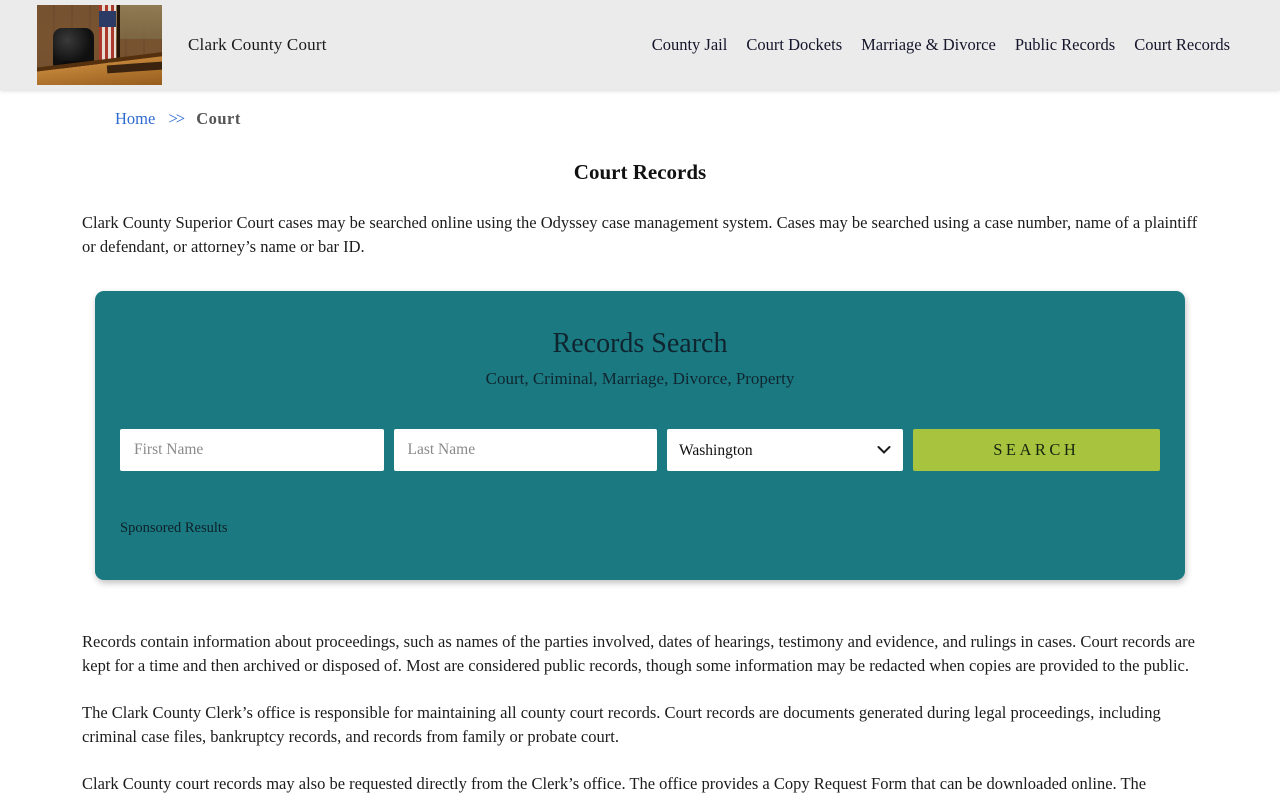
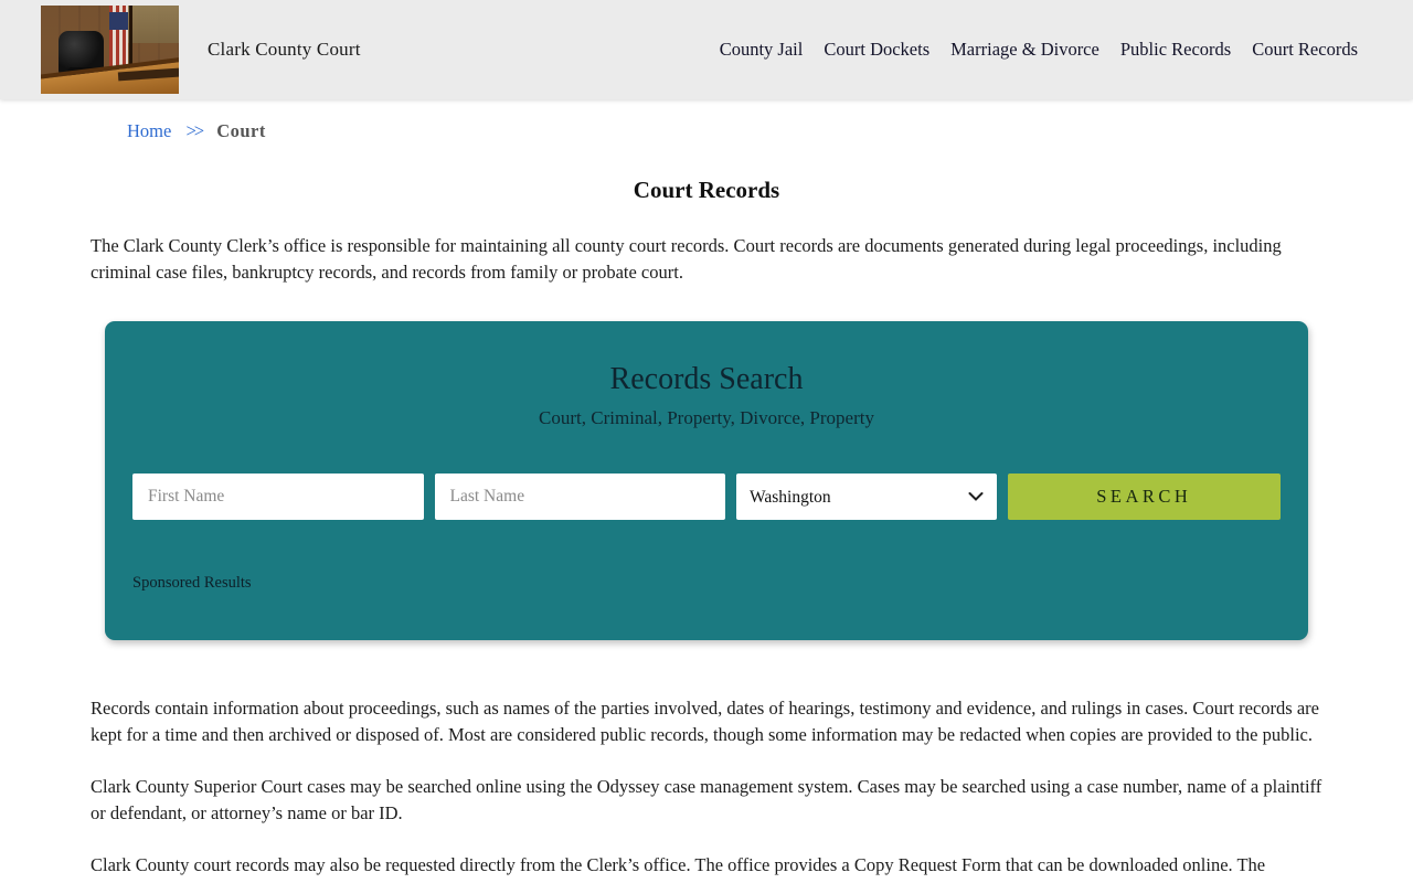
  Clark County Court
  County Jail
  Court Dockets
  Marriage & Divorce
  Public Records
  Court Records
  Home >> Court
  Court Records
- Clark County Superior Court cases may be searched online using the Odyssey case management system. Cases may be searched using a case number, name of a plaintiff or defendant, or attorney’s name or bar ID.
+ The Clark County Clerk’s office is responsible for maintaining all county court records. Court records are documents generated during legal proceedings, including criminal case files, bankruptcy records, and records from family or probate court.
  Records Search
- Court, Criminal, Marriage, Divorce, Property
+ Court, Criminal, Property, Divorce, Property
  First Name
  Last Name
  Washington
  SEARCH
  Sponsored Results
  Records contain information about proceedings, such as names of the parties involved, dates of hearings, testimony and evidence, and rulings in cases. Court records are kept for a time and then archived or disposed of. Most are considered public records, though some information may be redacted when copies are provided to the public.
- The Clark County Clerk’s office is responsible for maintaining all county court records. Court records are documents generated during legal proceedings, including criminal case files, bankruptcy records, and records from family or probate court.
+ Clark County Superior Court cases may be searched online using the Odyssey case management system. Cases may be searched using a case number, name of a plaintiff or defendant, or attorney’s name or bar ID.
  Clark County court records may also be requested directly from the Clerk’s office. The office provides a Copy Request Form that can be downloaded online. The
